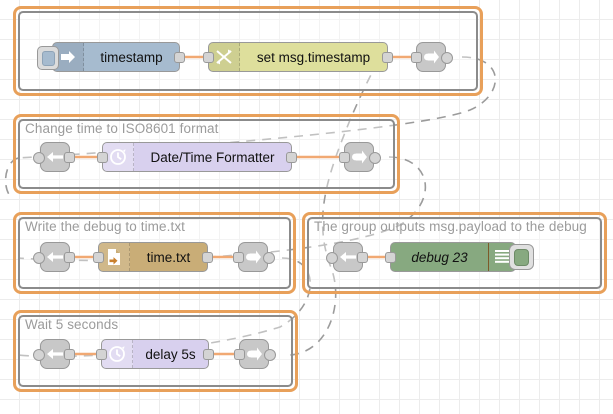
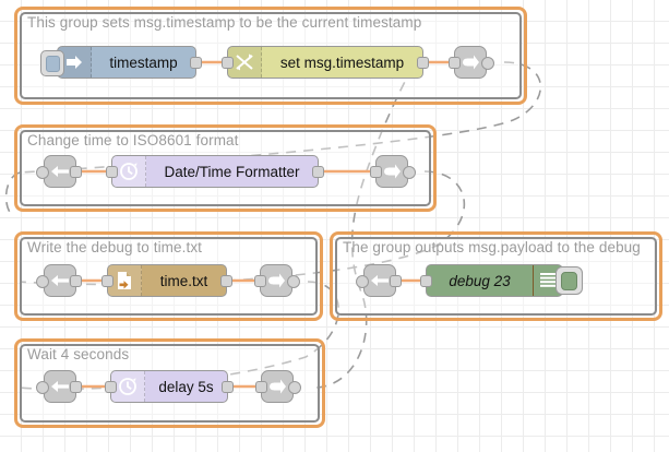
+ This group sets msg.timestamp to be the current timestamp
  timestamp
  set msg.timestamp
  Change time to ISO8601 format
  Date/Time Formatter
  Write the debug to time.txt
  time.txt
  The group outputs msg.payload to the debug
  debug 23
- Wait 5 seconds
+ Wait 4 seconds
  delay 5s
